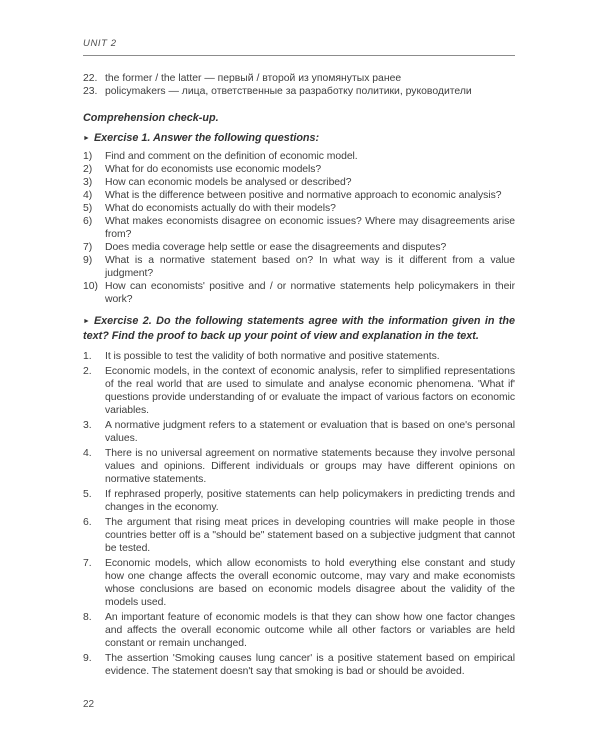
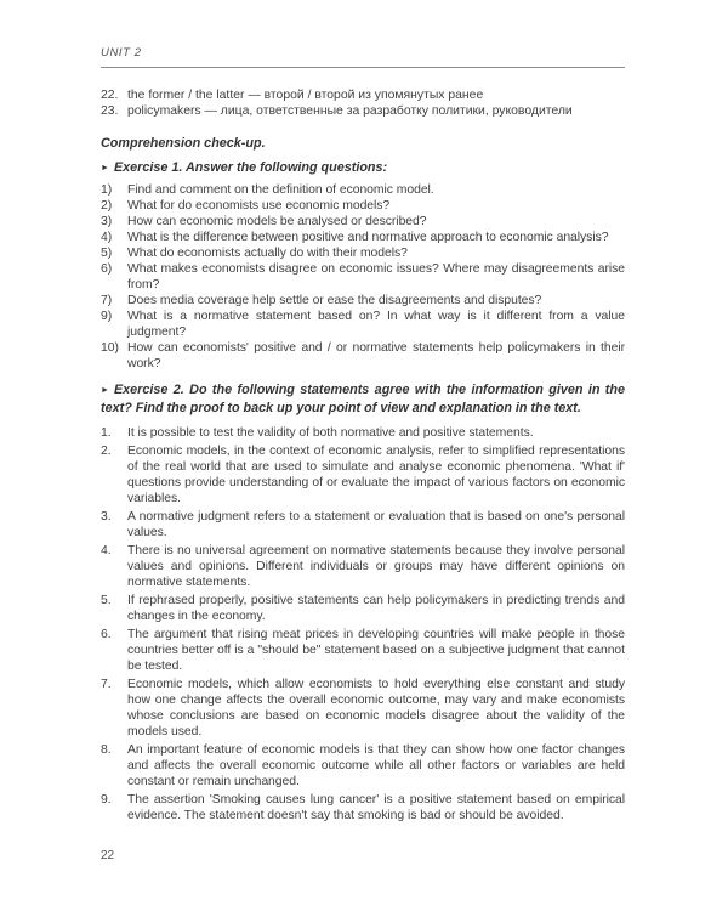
  UNIT 2
  22.
- the former / the latter — первый / второй из упомянутых ранее
+ the former / the latter — второй / второй из упомянутых ранее
  23.
  policymakers — лица, ответственные за разработку политики, руководители
  Comprehension check-up.
  Exercise 1. Answer the following questions:
  1)
  Find and comment on the definition of economic model.
  2)
  What for do economists use economic models?
  3)
  How can economic models be analysed or described?
  4)
  What is the difference between positive and normative approach to economic analysis?
  5)
  What do economists actually do with their models?
  6)
  What makes economists disagree on economic issues? Where may disagreements arise from?
  7)
  Does media coverage help settle or ease the disagreements and disputes?
  9)
  What is a normative statement based on? In what way is it different from a value judgment?
  10)
  How can economists' positive and / or normative statements help policymakers in their work?
  Exercise 2. Do the following statements agree with the information given in the text? Find the proof to back up your point of view and explanation in the text.
  1.
  It is possible to test the validity of both normative and positive statements.
  2.
  Economic models, in the context of economic analysis, refer to simplified representations of the real world that are used to simulate and analyse economic phenomena. 'What if' questions provide understanding of or evaluate the impact of various factors on economic variables.
  3.
  A normative judgment refers to a statement or evaluation that is based on one's personal values.
  4.
  There is no universal agreement on normative statements because they involve personal values and opinions. Different individuals or groups may have different opinions on normative statements.
  5.
  If rephrased properly, positive statements can help policymakers in predicting trends and changes in the economy.
  6.
  The argument that rising meat prices in developing countries will make people in those countries better off is a "should be" statement based on a subjective judgment that cannot be tested.
  7.
  Economic models, which allow economists to hold everything else constant and study how one change affects the overall economic outcome, may vary and make economists whose conclusions are based on economic models disagree about the validity of the models used.
  8.
  An important feature of economic models is that they can show how one factor changes and affects the overall economic outcome while all other factors or variables are held constant or remain unchanged.
  9.
  The assertion 'Smoking causes lung cancer' is a positive statement based on empirical evidence. The statement doesn't say that smoking is bad or should be avoided.
  22
